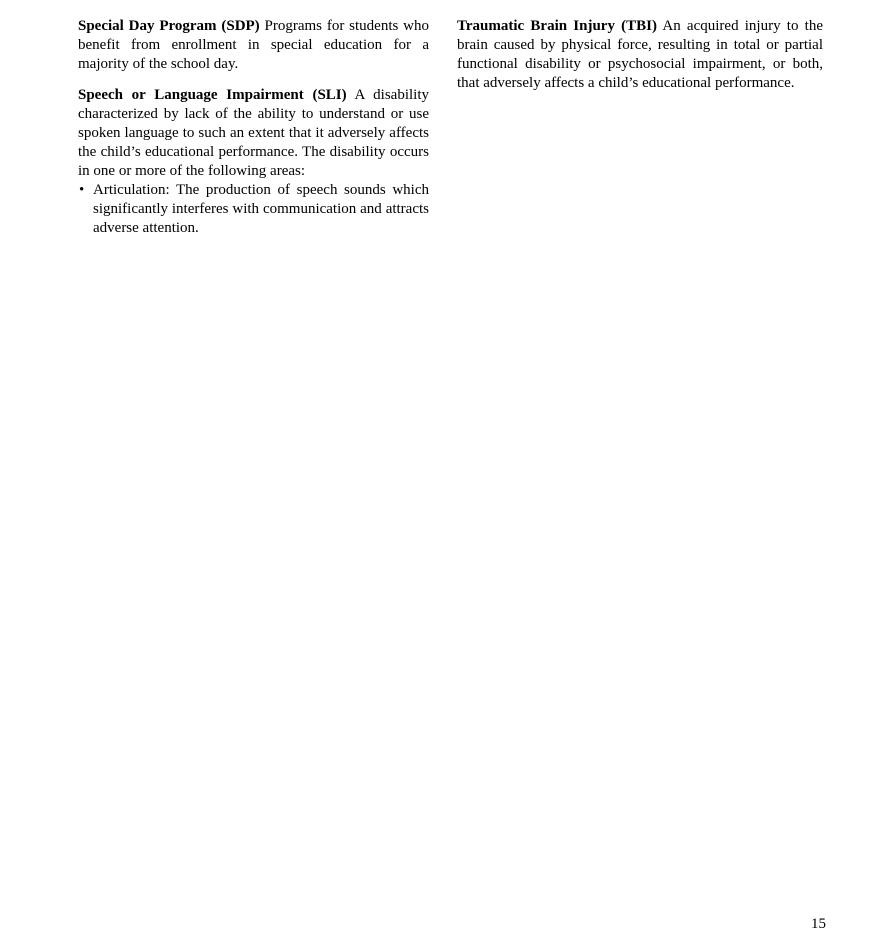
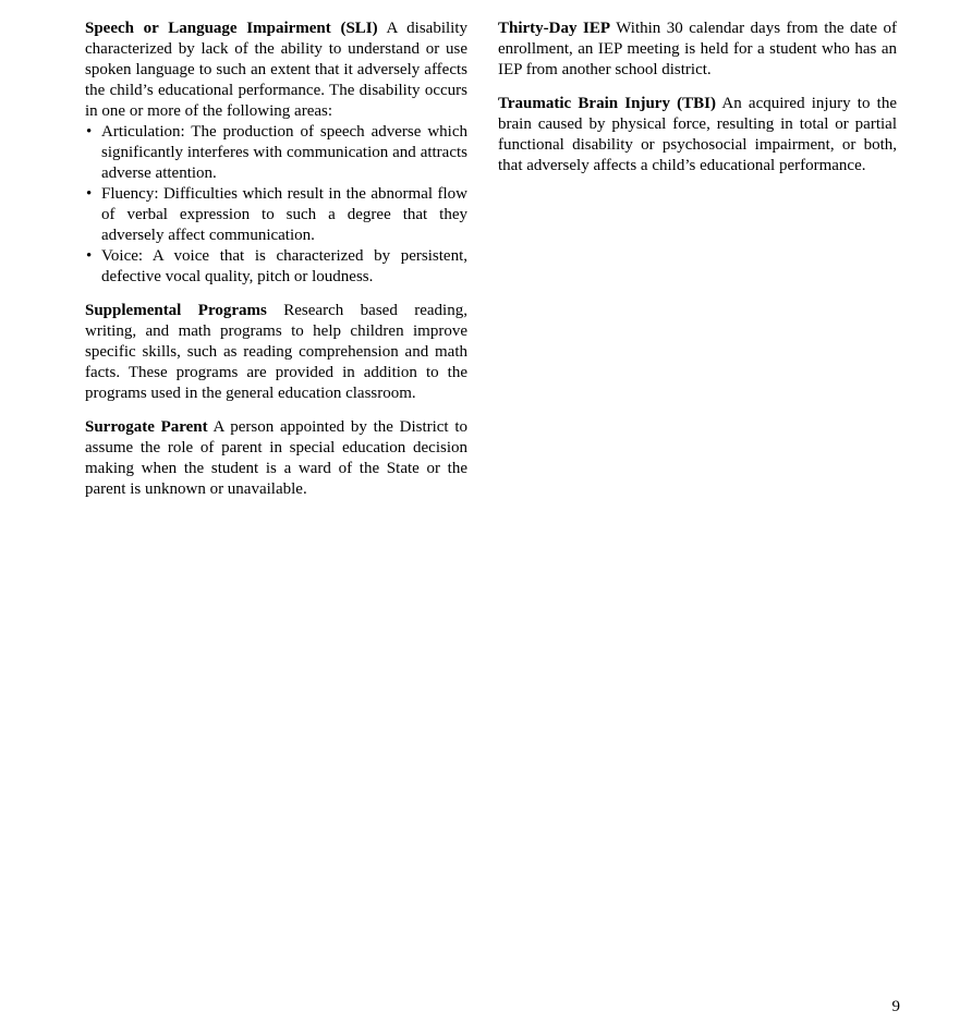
- Special Day Program (SDP) Programs for students who benefit from enrollment in special education for a majority of the school day.
  Speech or Language Impairment (SLI) A disability characterized by lack of the ability to understand or use spoken language to such an extent that it adversely affects the child’s educational performance. The disability occurs in one or more of the following areas:
- Articulation: The production of speech sounds which significantly interferes with communication and attracts adverse attention.
+ Articulation: The production of speech adverse which significantly interferes with communication and attracts adverse attention.
+ Fluency: Difficulties which result in the abnormal flow of verbal expression to such a degree that they adversely affect communication.
+ Voice: A voice that is characterized by persistent, defective vocal quality, pitch or loudness.
+ Supplemental Programs Research based reading, writing, and math programs to help children improve specific skills, such as reading comprehension and math facts. These programs are provided in addition to the programs used in the general education classroom.
+ Surrogate Parent A person appointed by the District to assume the role of parent in special education decision making when the student is a ward of the State or the parent is unknown or unavailable.
+ Thirty-Day IEP Within 30 calendar days from the date of enrollment, an IEP meeting is held for a student who has an IEP from another school district.
  Traumatic Brain Injury (TBI) An acquired injury to the brain caused by physical force, resulting in total or partial functional disability or psychosocial impairment, or both, that adversely affects a child’s educational performance.
- 15
+ 9
